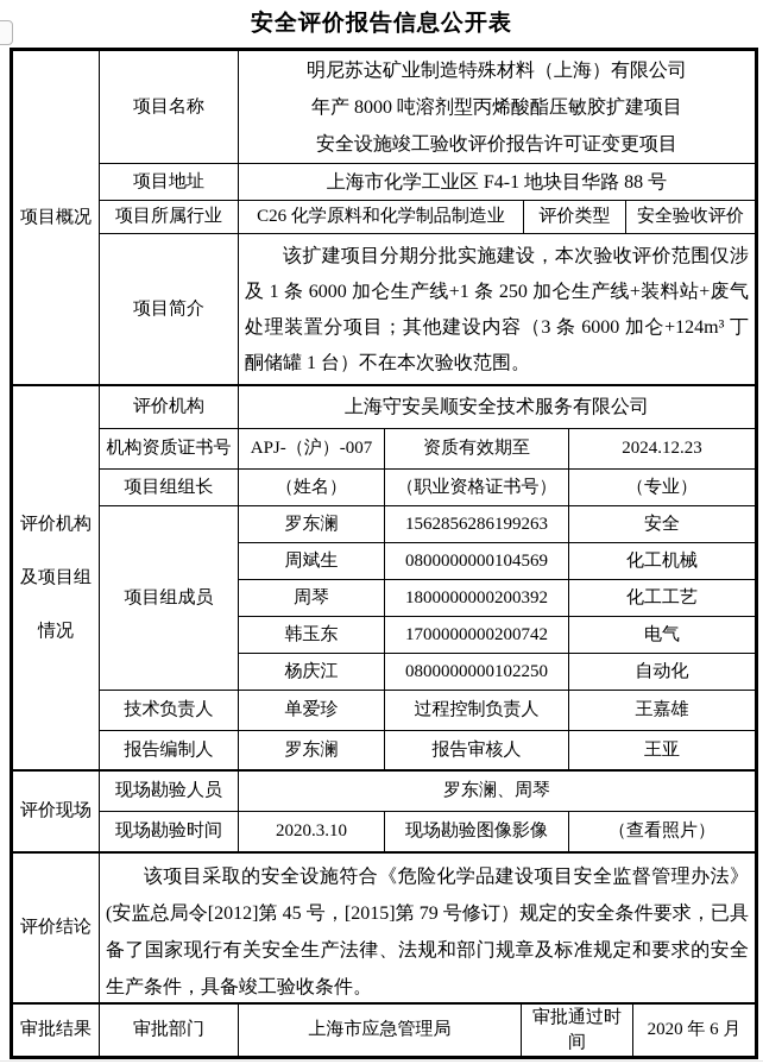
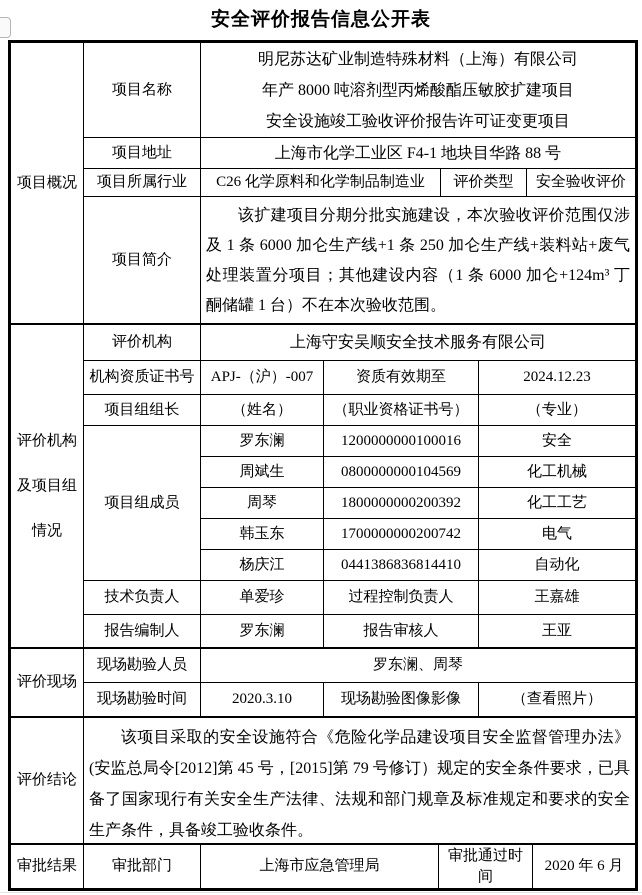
  安全评价报告信息公开表
  项目概况
  项目名称
  明尼苏达矿业制造特殊材料（上海）有限公司
  年产 8000 吨溶剂型丙烯酸酯压敏胶扩建项目
  安全设施竣工验收评价报告许可证变更项目
  项目地址
  上海市化学工业区 F4-1 地块目华路 88 号
  项目所属行业
  C26 化学原料和化学制品制造业
  评价类型
  安全验收评价
  项目简介
- 该扩建项目分期分批实施建设，本次验收评价范围仅涉及 1 条 6000 加仑生产线+1 条 250 加仑生产线+装料站+废气处理装置分项目；其他建设内容（3 条 6000 加仑+124m³ 丁酮储罐 1 台）不在本次验收范围。
+ 该扩建项目分期分批实施建设，本次验收评价范围仅涉及 1 条 6000 加仑生产线+1 条 250 加仑生产线+装料站+废气处理装置分项目；其他建设内容（1 条 6000 加仑+124m³ 丁酮储罐 1 台）不在本次验收范围。
  评价机构
  及项目组
  情况
  评价机构
  上海守安吴顺安全技术服务有限公司
  机构资质证书号
  APJ-（沪）-007
  资质有效期至
  2024.12.23
  项目组组长
  （姓名）
  （职业资格证书号）
  （专业）
  项目组成员
  罗东澜
- 1562856286199263
+ 1200000000100016
  安全
  周斌生
  0800000000104569
  化工机械
  周琴
  1800000000200392
  化工工艺
  韩玉东
  1700000000200742
  电气
  杨庆江
- 0800000000102250
+ 0441386836814410
  自动化
  技术负责人
  单爱珍
  过程控制负责人
  王嘉雄
  报告编制人
  罗东澜
  报告审核人
  王亚
  评价现场
  现场勘验人员
  罗东澜、周琴
  现场勘验时间
  2020.3.10
  现场勘验图像影像
  （查看照片）
  评价结论
  该项目采取的安全设施符合《危险化学品建设项目安全监督管理办法》(安监总局令[2012]第 45 号，[2015]第 79 号修订）规定的安全条件要求，已具备了国家现行有关安全生产法律、法规和部门规章及标准规定和要求的安全生产条件，具备竣工验收条件。
  审批结果
  审批部门
  上海市应急管理局
  审批通过时间
  2020 年 6 月
